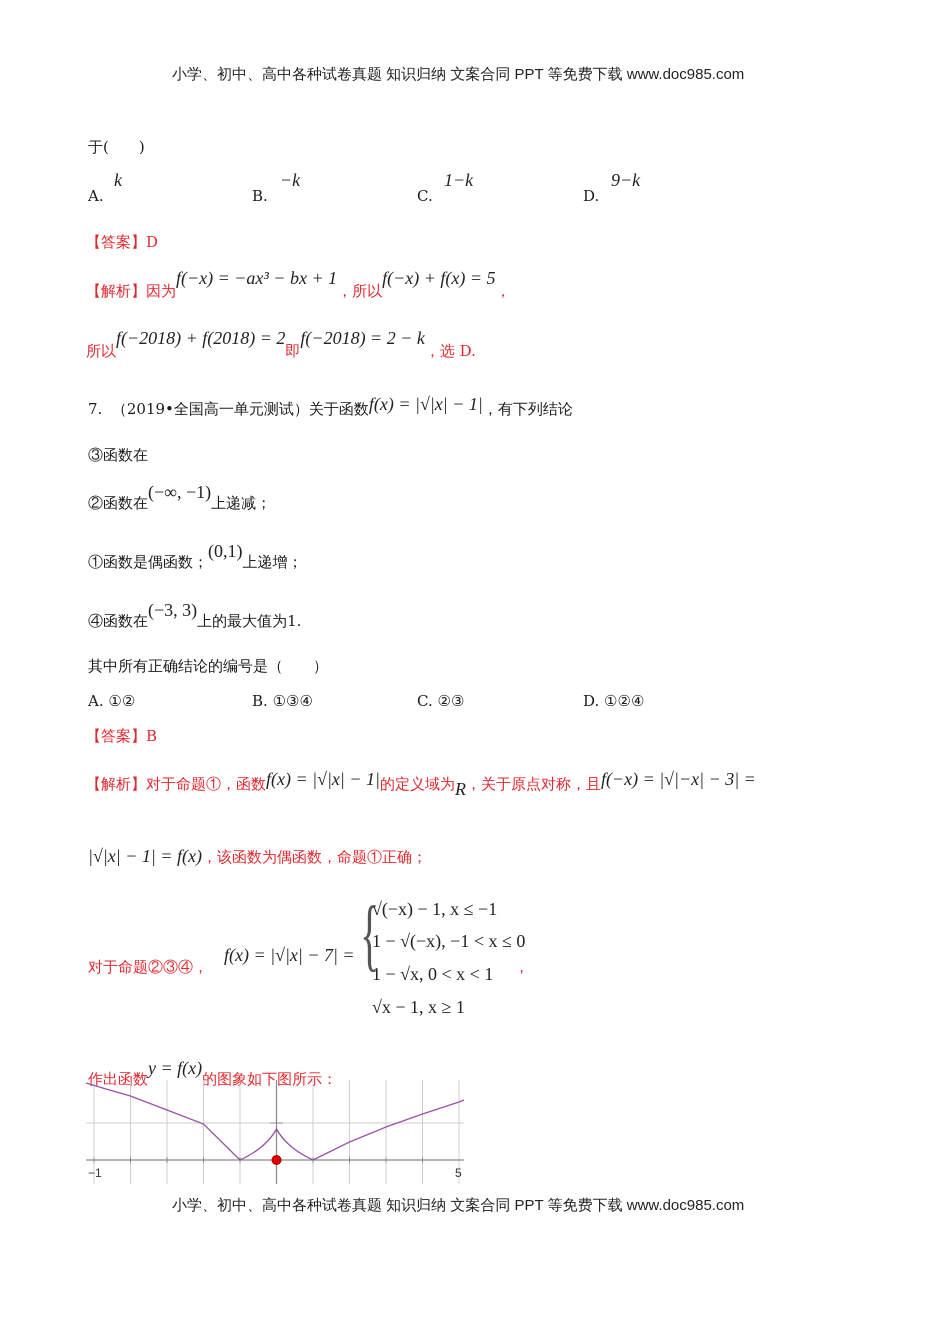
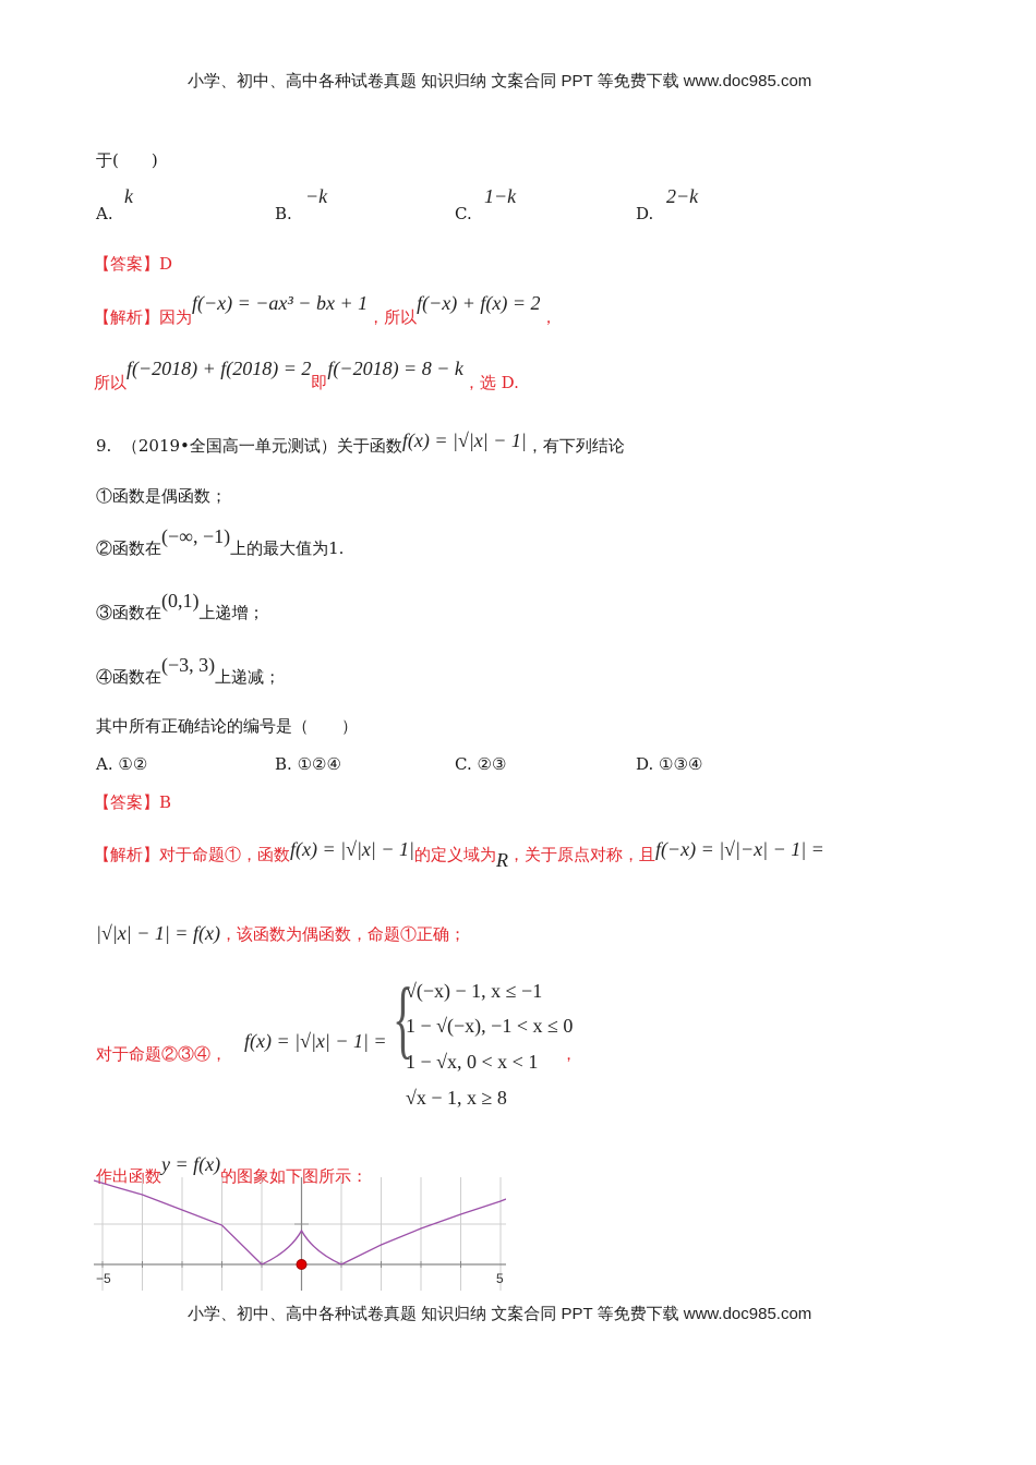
  小学、初中、高中各种试卷真题 知识归纳 文案合同 PPT 等免费下载 www.doc985.com
  于( )
  A.
  k
  B.
  −k
  C.
  1−k
  D.
- 9−k
+ 2−k
  【答案】D
- 【解析】因为f(−x) = −ax³ − bx + 1，所以f(−x) + f(x) = 5，
+ 【解析】因为f(−x) = −ax³ − bx + 1，所以f(−x) + f(x) = 2，
- 所以f(−2018) + f(2018) = 2即f(−2018) = 2 − k，选 D.
+ 所以f(−2018) + f(2018) = 2即f(−2018) = 8 − k，选 D.
- 7. （2019•全国高一单元测试）关于函数f(x) = |√|x| − 1|，有下列结论
+ 9. （2019•全国高一单元测试）关于函数f(x) = |√|x| − 1|，有下列结论
- ③函数在
+ ①函数是偶函数；
- ②函数在(−∞, −1)上递减；
+ ②函数在(−∞, −1)上的最大值为1.
- ①函数是偶函数；(0,1)上递增；
+ ③函数在(0,1)上递增；
- ④函数在(−3, 3)上的最大值为1.
+ ④函数在(−3, 3)上递减；
  其中所有正确结论的编号是（ ）
  A. ①②
- B. ①③④
+ B. ①②④
  C. ②③
- D. ①②④
+ D. ①③④
  【答案】B
- 【解析】对于命题①，函数f(x) = |√|x| − 1|的定义域为R，关于原点对称，且f(−x) = |√|−x| − 3| =
+ 【解析】对于命题①，函数f(x) = |√|x| − 1|的定义域为R，关于原点对称，且f(−x) = |√|−x| − 1| =
  |√|x| − 1| = f(x)，该函数为偶函数，命题①正确；
  对于命题②③④，
- f(x) = |√|x| − 7| =
+ f(x) = |√|x| − 1| =
  {
  √(−x) − 1, x ≤ −1
  1 − √(−x), −1 < x ≤ 0
  1 − √x, 0 < x < 1
- √x − 1, x ≥ 1
+ √x − 1, x ≥ 8
  ，
  作出函数y = f(x)的图象如下图所示：
- −1
+ −5
  5
  小学、初中、高中各种试卷真题 知识归纳 文案合同 PPT 等免费下载 www.doc985.com
